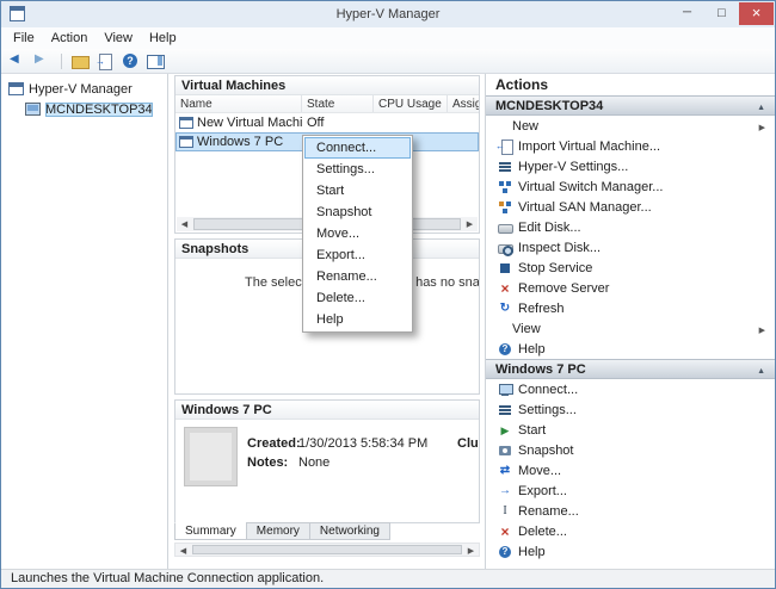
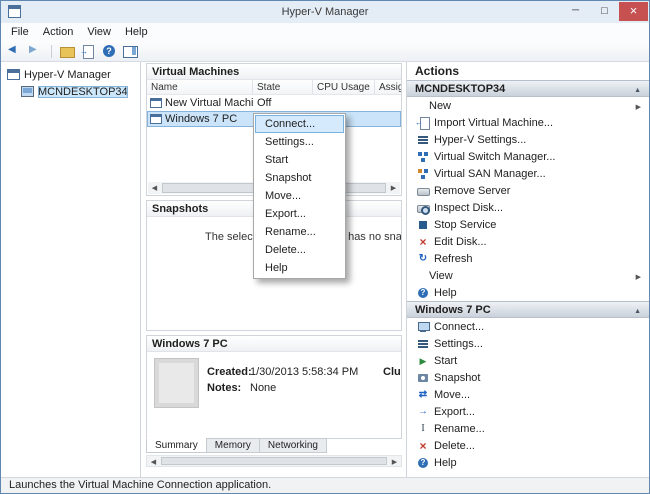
  Hyper-V Manager
  File
  Action
  View
  Help
  Hyper-V Manager
  MCNDESKTOP34
  Virtual Machines
  Name
  State
  CPU Usage
  Assig
  New Virtual Machi
  Off
  Windows 7 PC
  Snapshots
  Windows 7 PC
  Created:
  1/30/2013 5:58:34 PM
  Notes:
  None
  Summary
  Memory
  Networking
  Actions
  MCNDESKTOP34
  New
  Import Virtual Machine...
  Hyper-V Settings...
  Virtual Switch Manager...
  Virtual SAN Manager...
- Edit Disk...
+ Remove Server
  Inspect Disk...
  Stop Service
- Remove Server
+ Edit Disk...
  Refresh
  View
  Help
  Windows 7 PC
  Connect...
  Settings...
  Start
  Snapshot
  Move...
  Export...
  Rename...
  Delete...
  Help
  Connect...
  Settings...
  Start
  Snapshot
  Move...
  Export...
  Rename...
  Delete...
  Help
  Launches the Virtual Machine Connection application.
